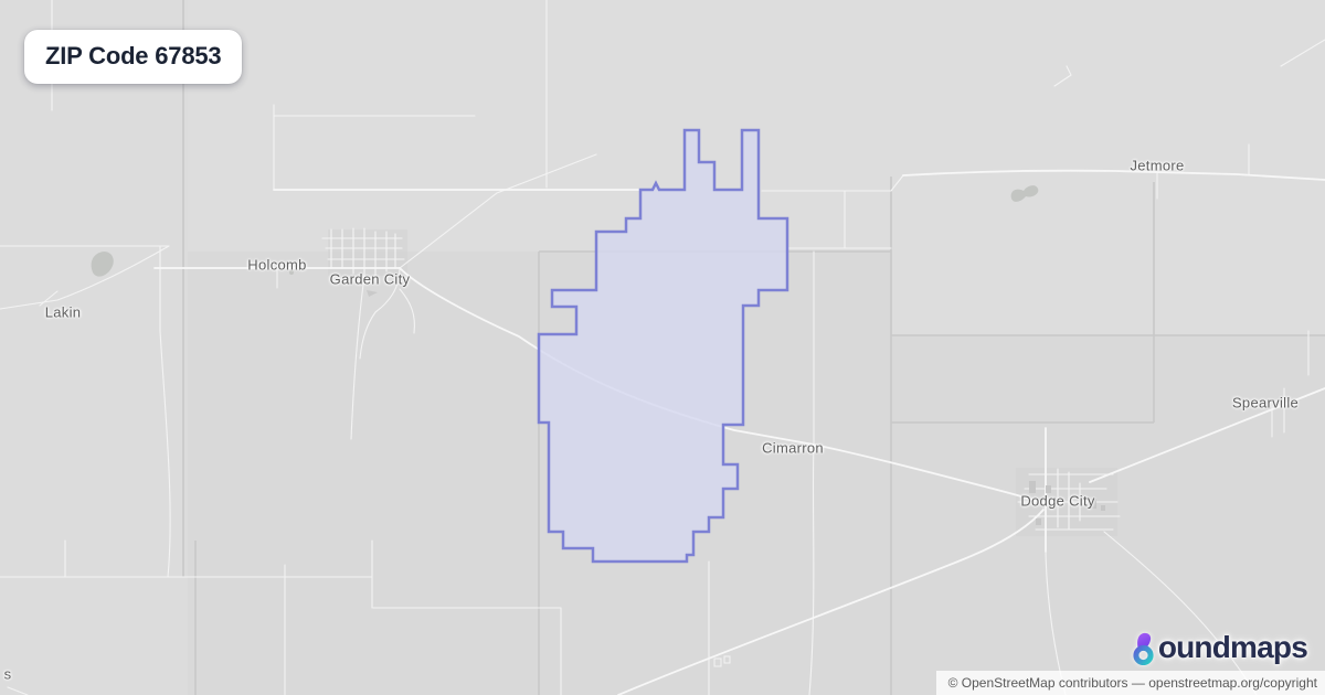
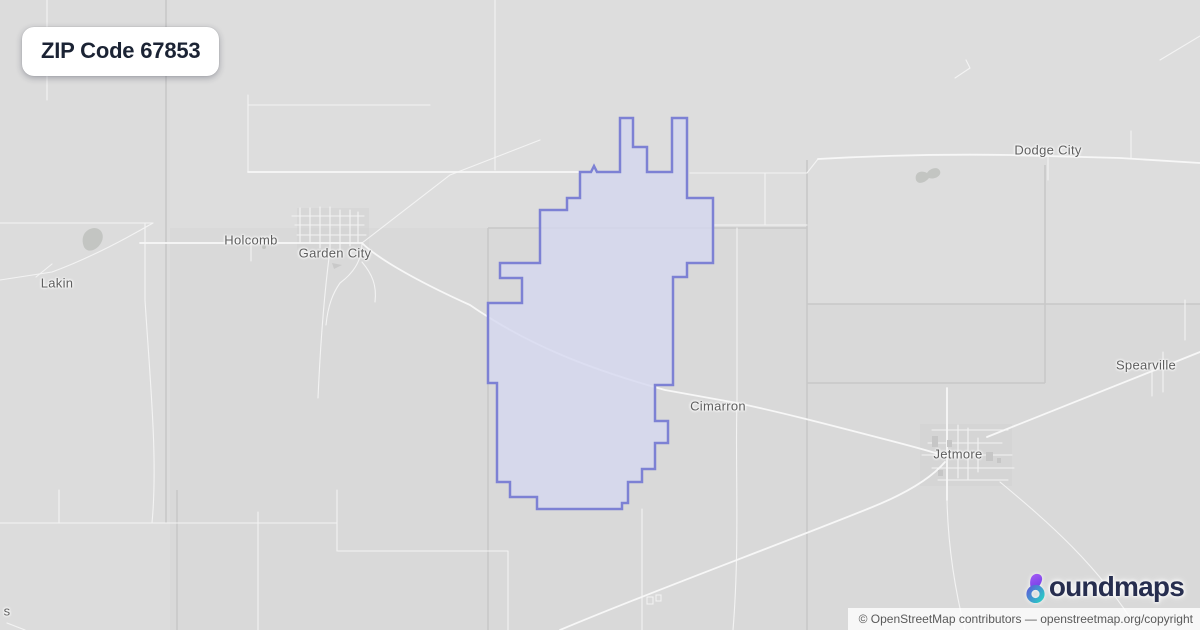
  Lakin
  Holcomb
  Garden City
- Jetmore
+ Dodge City
  Cimarron
- Dodge City
+ Jetmore
  Spearville
  s
  ZIP Code 67853
  oundmaps
  © OpenStreetMap contributors
  —
  openstreetmap.org/copyright
